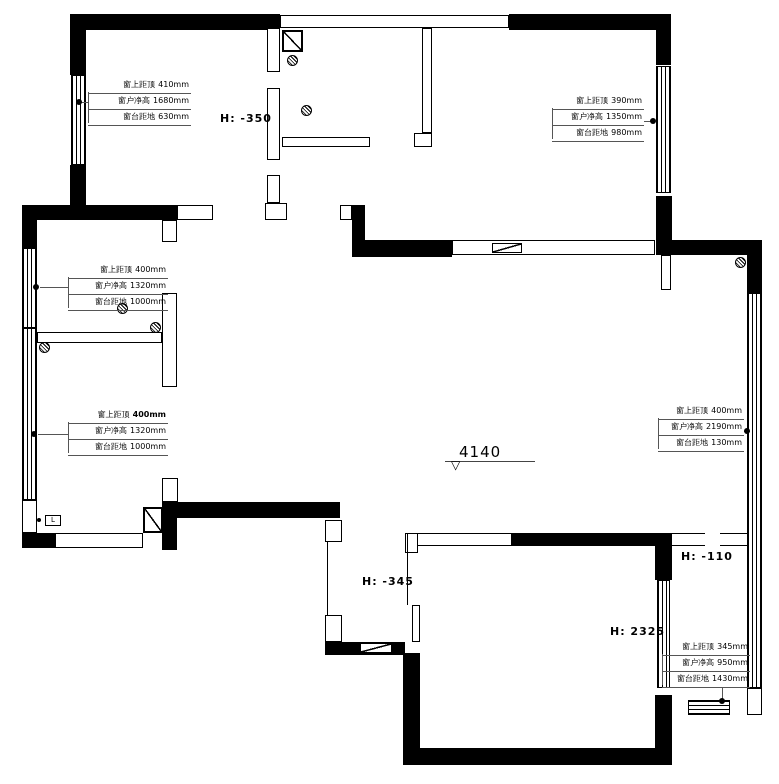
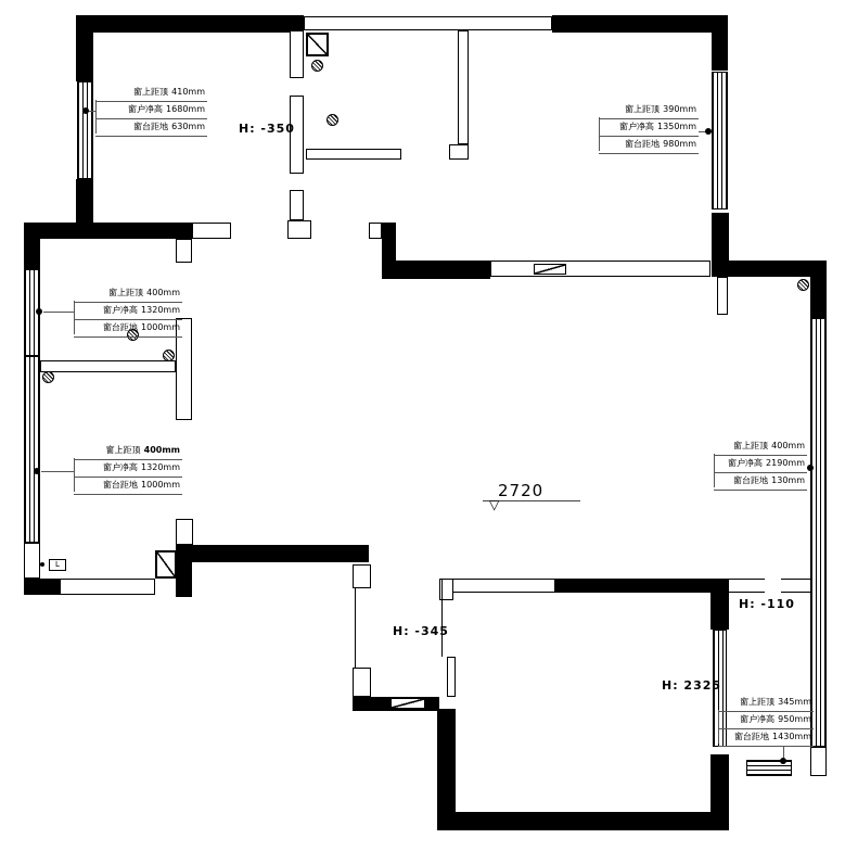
  L
  窗上距顶
  410mm
  窗户净高
  1680mm
  窗台距地
  630mm
  窗上距顶
  390mm
  窗户净高
  1350mm
  窗台距地
  980mm
  窗上距顶
  400mm
  窗户净高
  1320mm
  窗台距地
  1000mm
  窗上距顶
  400mm
  窗户净高
  1320mm
  窗台距地
  1000mm
  窗上距顶
  400mm
  窗户净高
  2190mm
  窗台距地
  130mm
  窗上距顶
  345mm
  窗户净高
  950mm
  窗台距地
  1430mm
  H: -350
  H: -345
  H: -110
  H: 2325
- 4140
+ 2720
  ▽
